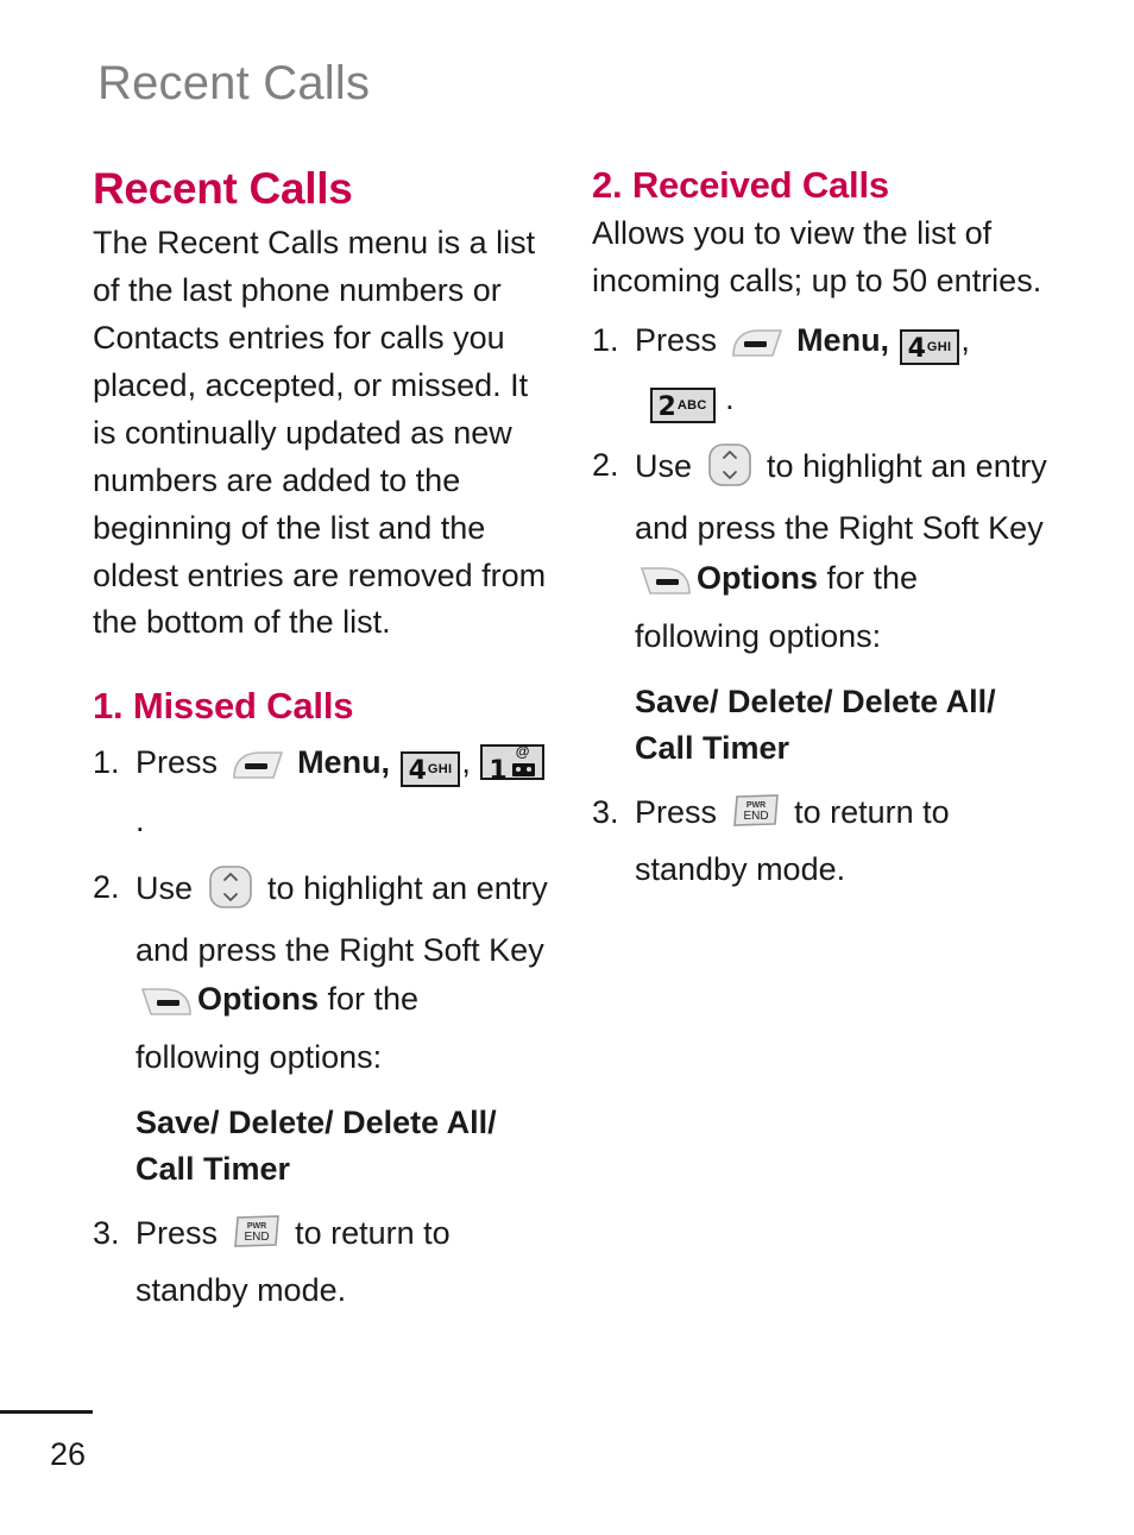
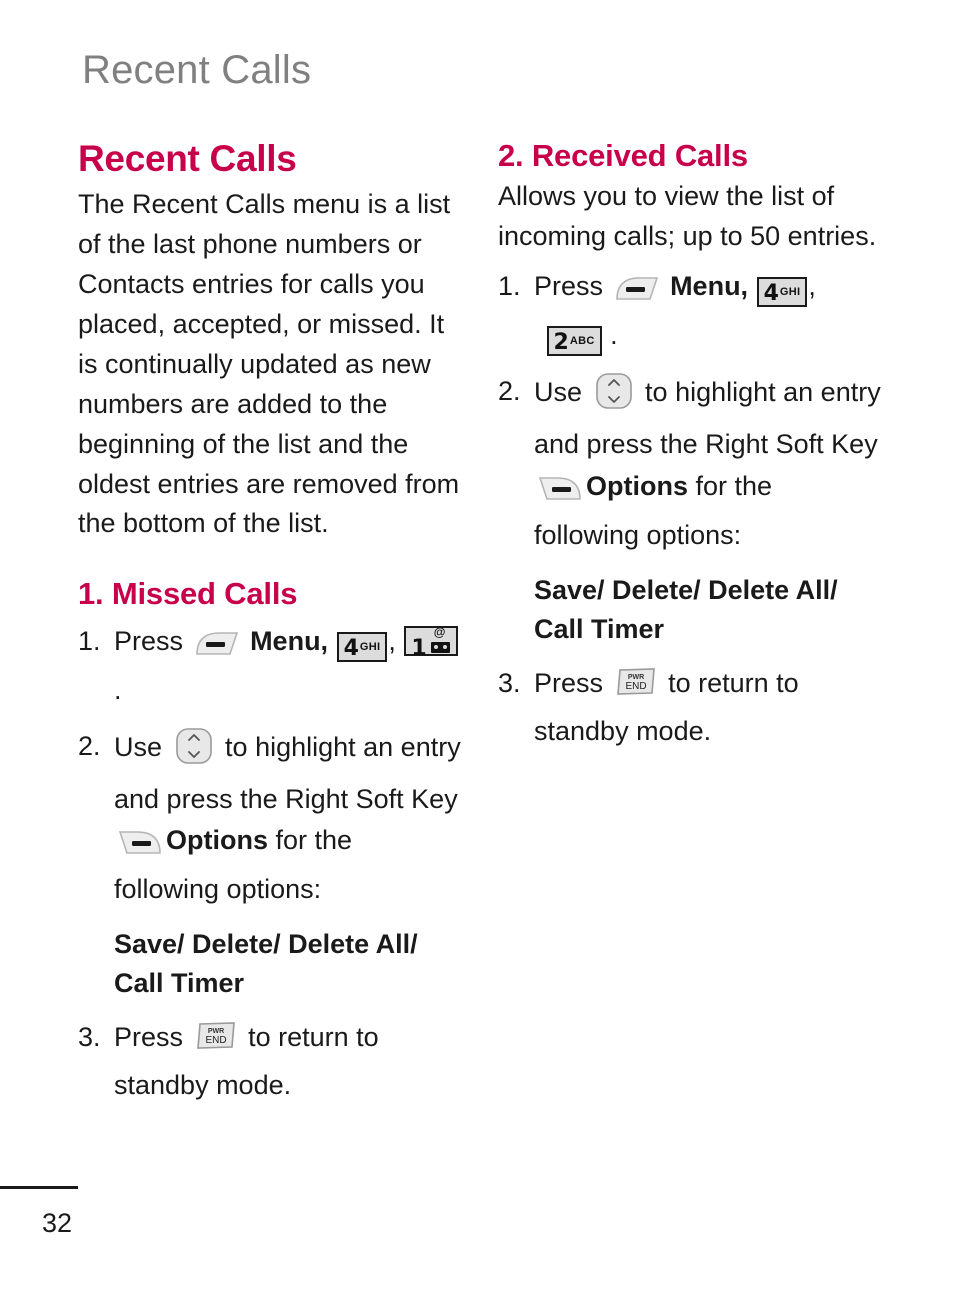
  Recent Calls
  Recent Calls
  The Recent Calls menu is a list of the last phone numbers or Contacts entries for calls you placed, accepted, or missed. It is continually updated as new numbers are added to the beginning of the list and the oldest entries are removed from the bottom of the list.
  1. Missed Calls
  1.
  Press Menu, 4 GHI, 1
  @
  .
  2.
  Use to highlight an entry and press the Right Soft Key Options for the following options:
  Save/ Delete/ Delete All/ Call Timer
  3.
  Press
  END
  to return to standby mode.
  2. Received Calls
  Allows you to view the list of incoming calls; up to 50 entries.
  1.
  Press Menu, 4 GHI,
  2 ABC .
  2.
  Use to highlight an entry and press the Right Soft Key Options for the following options:
  Save/ Delete/ Delete All/ Call Timer
  3.
  Press
  END
  to return to standby mode.
- 26
+ 32
